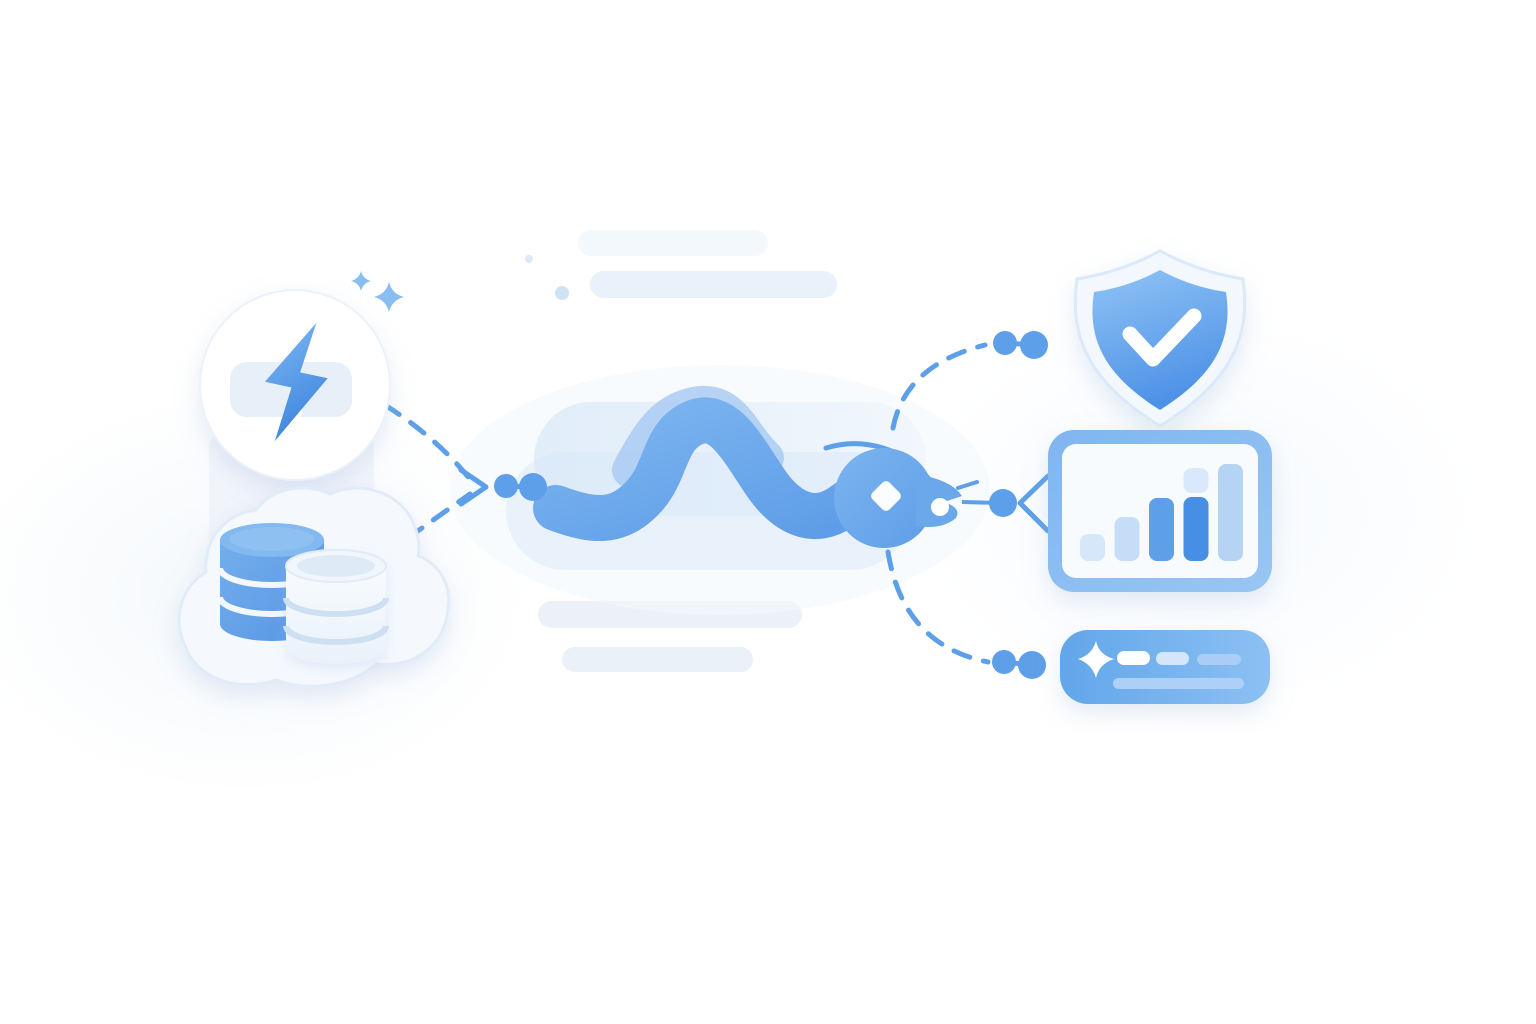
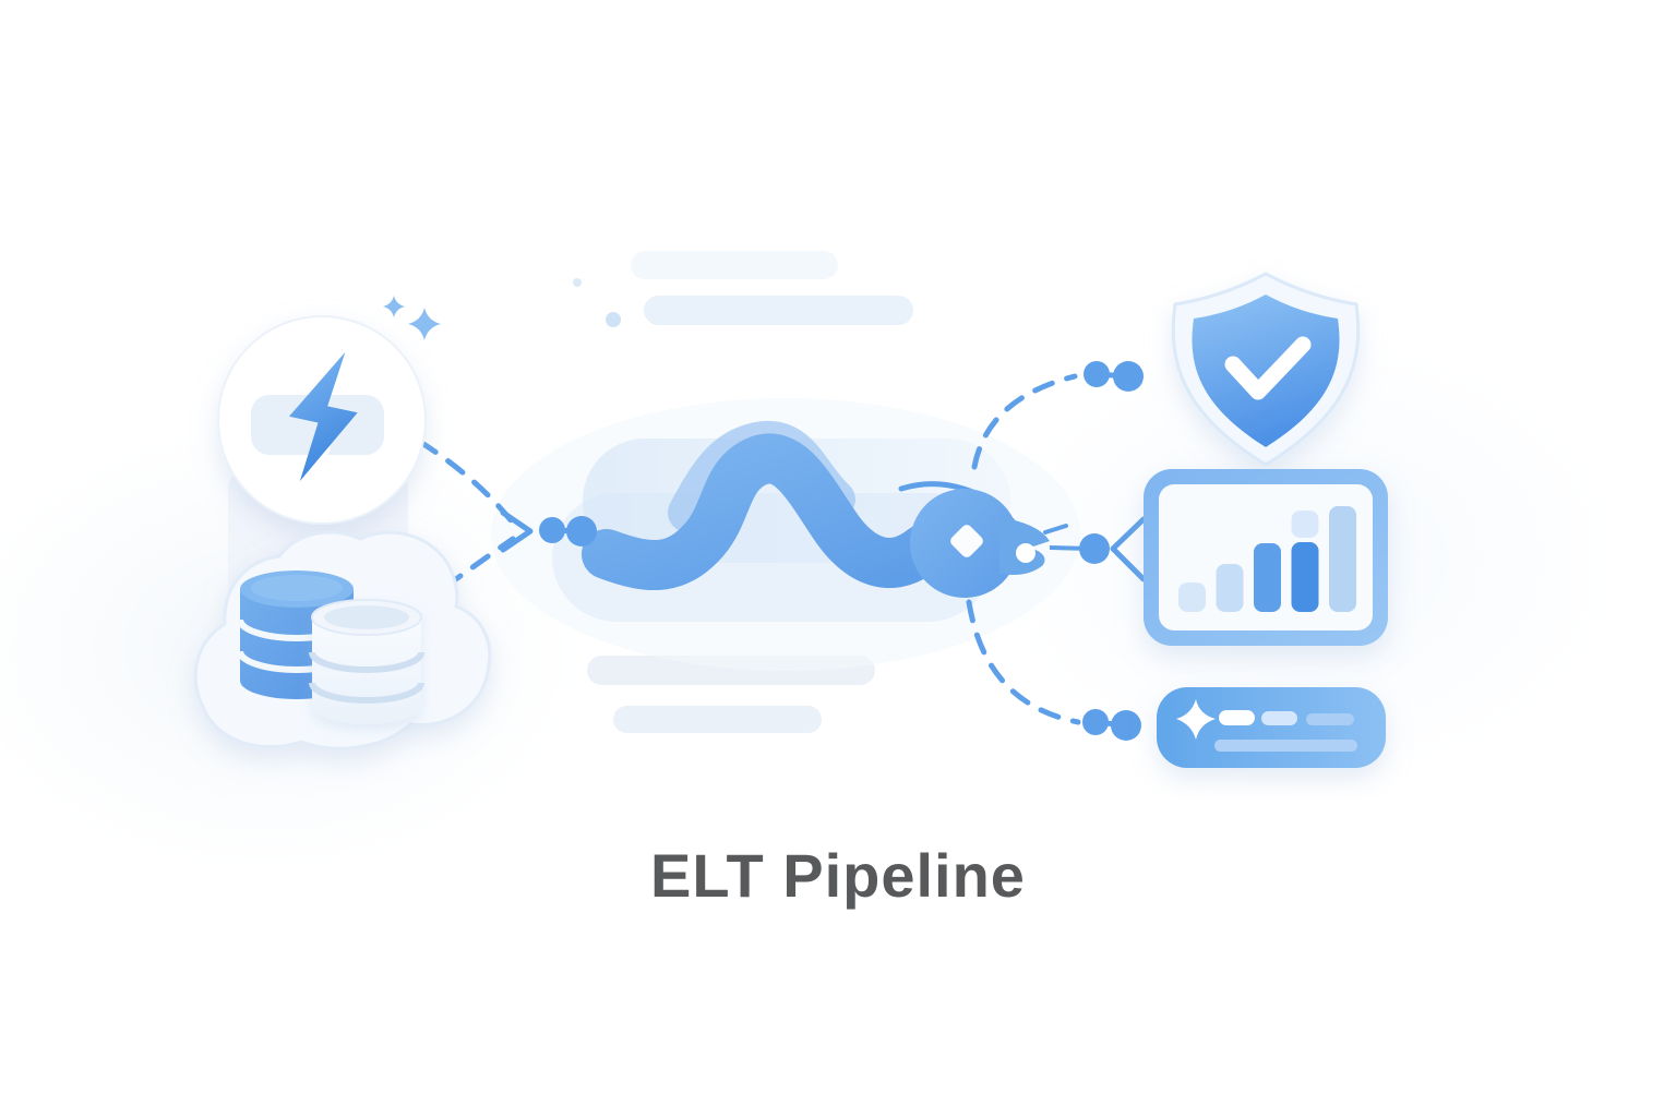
+ ELT Pipeline
